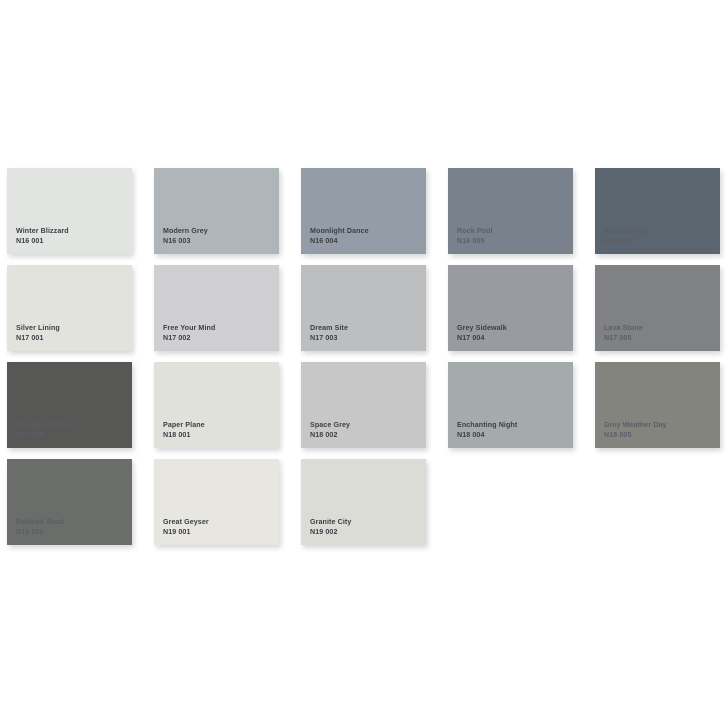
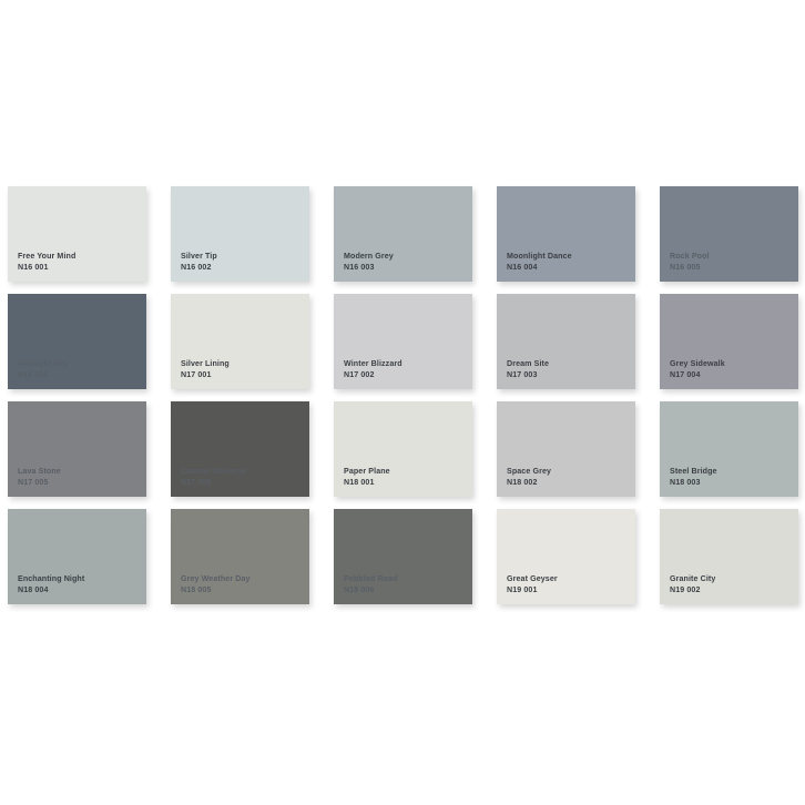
- Winter Blizzard
+ Free Your Mind
  N16 001
+ Silver Tip
+ N16 002
  Modern Grey
  N16 003
  Moonlight Dance
  N16 004
  Rock Pool
  N16 005
  Silver Lining
  N17 001
- Free Your Mind
+ Winter Blizzard
  N17 002
  Dream Site
  N17 003
  Grey Sidewalk
  N17 004
  Lava Stone
  N17 005
  Paper Plane
  N18 001
  Space Grey
  N18 002
+ Steel Bridge
+ N18 003
  Enchanting Night
  N18 004
  Grey Weather Day
  N18 005
  Great Geyser
  N19 001
  Granite City
  N19 002
